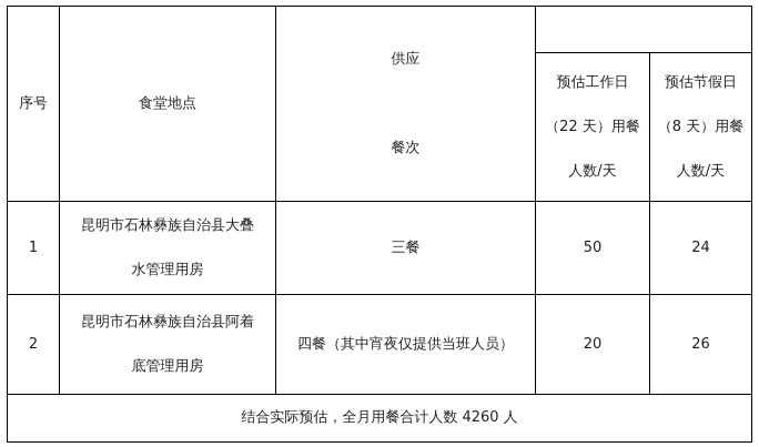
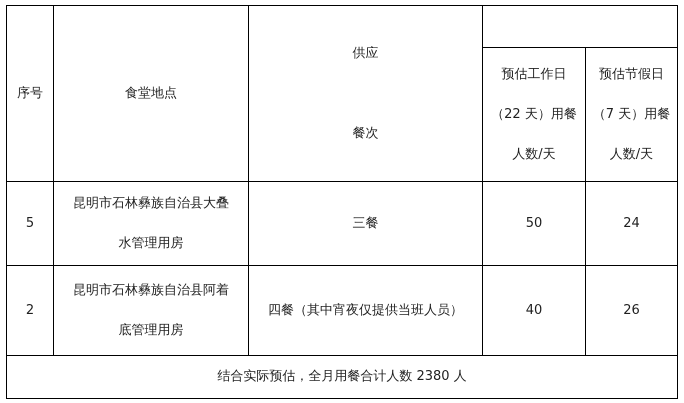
  序号	食堂地点	供应 餐次
- 预估工作日 （22 天）用餐 人数/天	预估节假日 （8 天）用餐 人数/天
+ 预估工作日 （22 天）用餐 人数/天	预估节假日 （7 天）用餐 人数/天
- 1	昆明市石林彝族自治县大叠 水管理用房	三餐	50	24
+ 5	昆明市石林彝族自治县大叠 水管理用房	三餐	50	24
- 2	昆明市石林彝族自治县阿着 底管理用房	四餐（其中宵夜仅提供当班人员）	20	26
+ 2	昆明市石林彝族自治县阿着 底管理用房	四餐（其中宵夜仅提供当班人员）	40	26
- 结合实际预估，全月用餐合计人数 4260 人
+ 结合实际预估，全月用餐合计人数 2380 人
